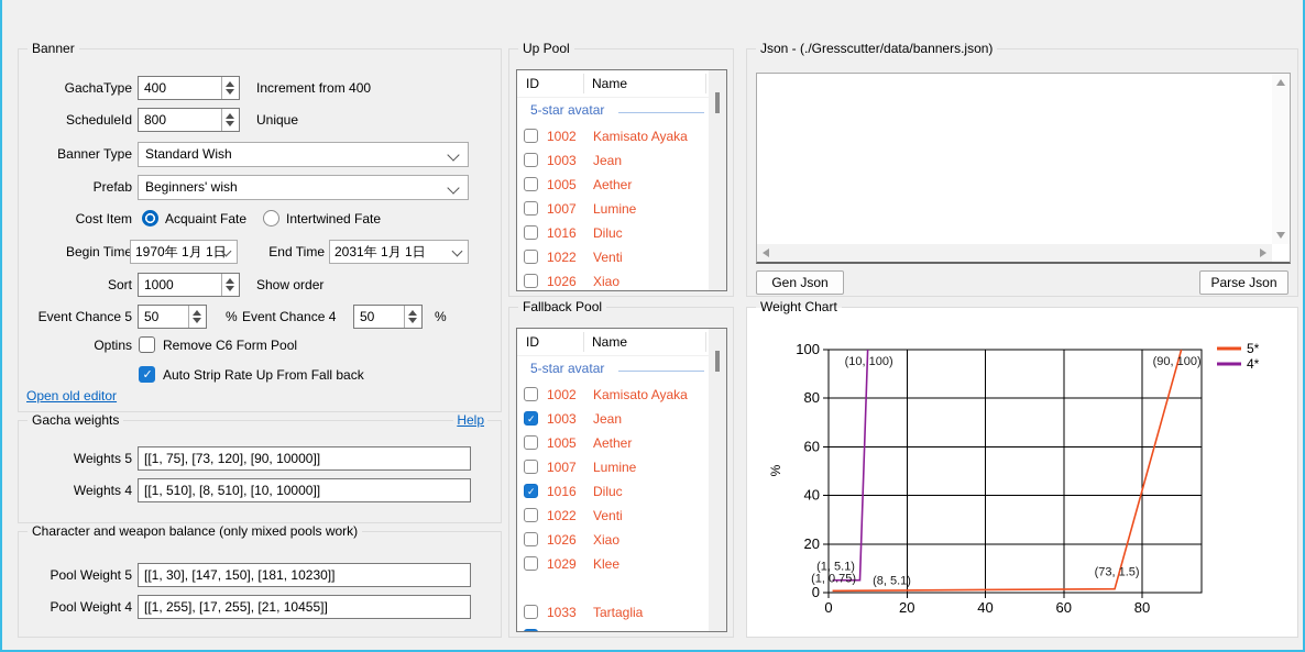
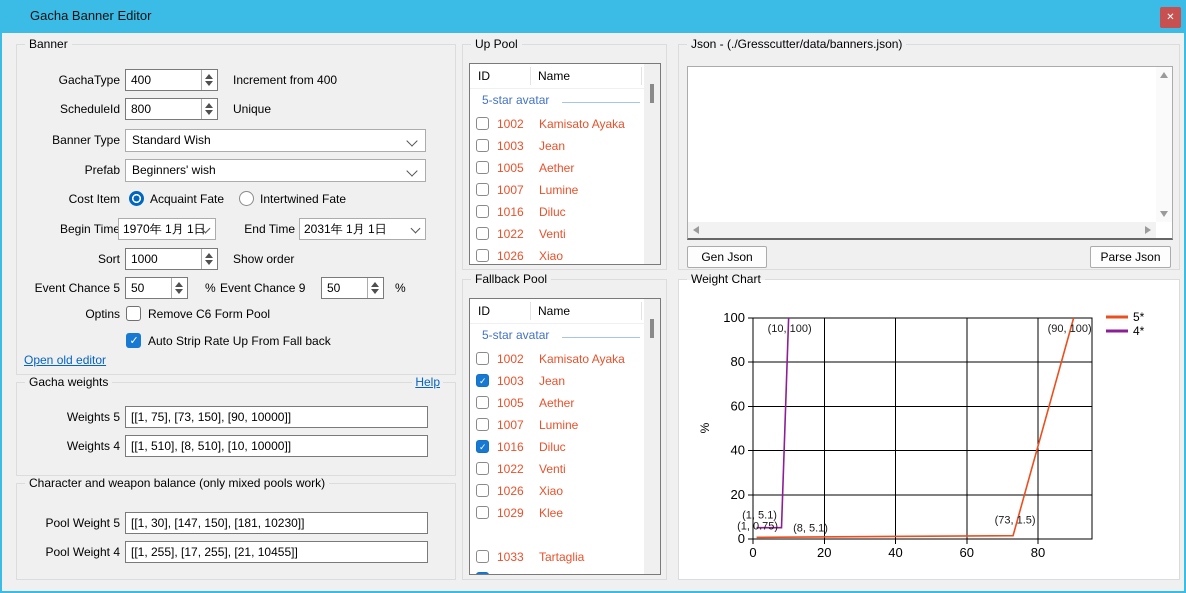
+ Gacha Banner Editor
+ ✕
  Banner
  GachaType
  400
  Increment from 400
  ScheduleId
  800
  Unique
  Banner Type
  Standard Wish
  Prefab
  Beginners' wish
  Cost Item
  Acquaint Fate
  Intertwined Fate
  Begin Time
  1970年 1月 1日
  End Time
  2031年 1月 1日
  Sort
  1000
  Show order
  Event Chance 5
  50
  %
- Event Chance 4
+ Event Chance 9
  50
  %
  Optins
  Remove C6 Form Pool
  Auto Strip Rate Up From Fall back
  Open old editor
  Gacha weights
  Help
  Weights 5
- [[1, 75], [73, 120], [90, 10000]]
+ [[1, 75], [73, 150], [90, 10000]]
  Weights 4
  [[1, 510], [8, 510], [10, 10000]]
  Character and weapon balance (only mixed pools work)
  Pool Weight 5
  [[1, 30], [147, 150], [181, 10230]]
  Pool Weight 4
  [[1, 255], [17, 255], [21, 10455]]
  Up Pool
  ID
  Name
  5-star avatar
  1002
  Kamisato Ayaka
  1003
  Jean
  1005
  Aether
  1007
  Lumine
  1016
  Diluc
  1022
  Venti
  1026
  Xiao
  Fallback Pool
  ID
  Name
  5-star avatar
  1002
  Kamisato Ayaka
  1003
  Jean
  1005
  Aether
  1007
  Lumine
  1016
  Diluc
  1022
  Venti
  1026
  Xiao
  1029
  Klee
  1033
  Tartaglia
  Json - (./Gresscutter/data/banners.json)
  Gen Json
  Parse Json
  Weight Chart
  0
  20
  40
  60
  80
  0
  20
  40
  60
  80
  100
  (10, 100)
  (90, 100)
  (1, 5.1)
  (1, 0.75)
  (8, 5.1)
  (73, 1.5)
  5*
  4*
